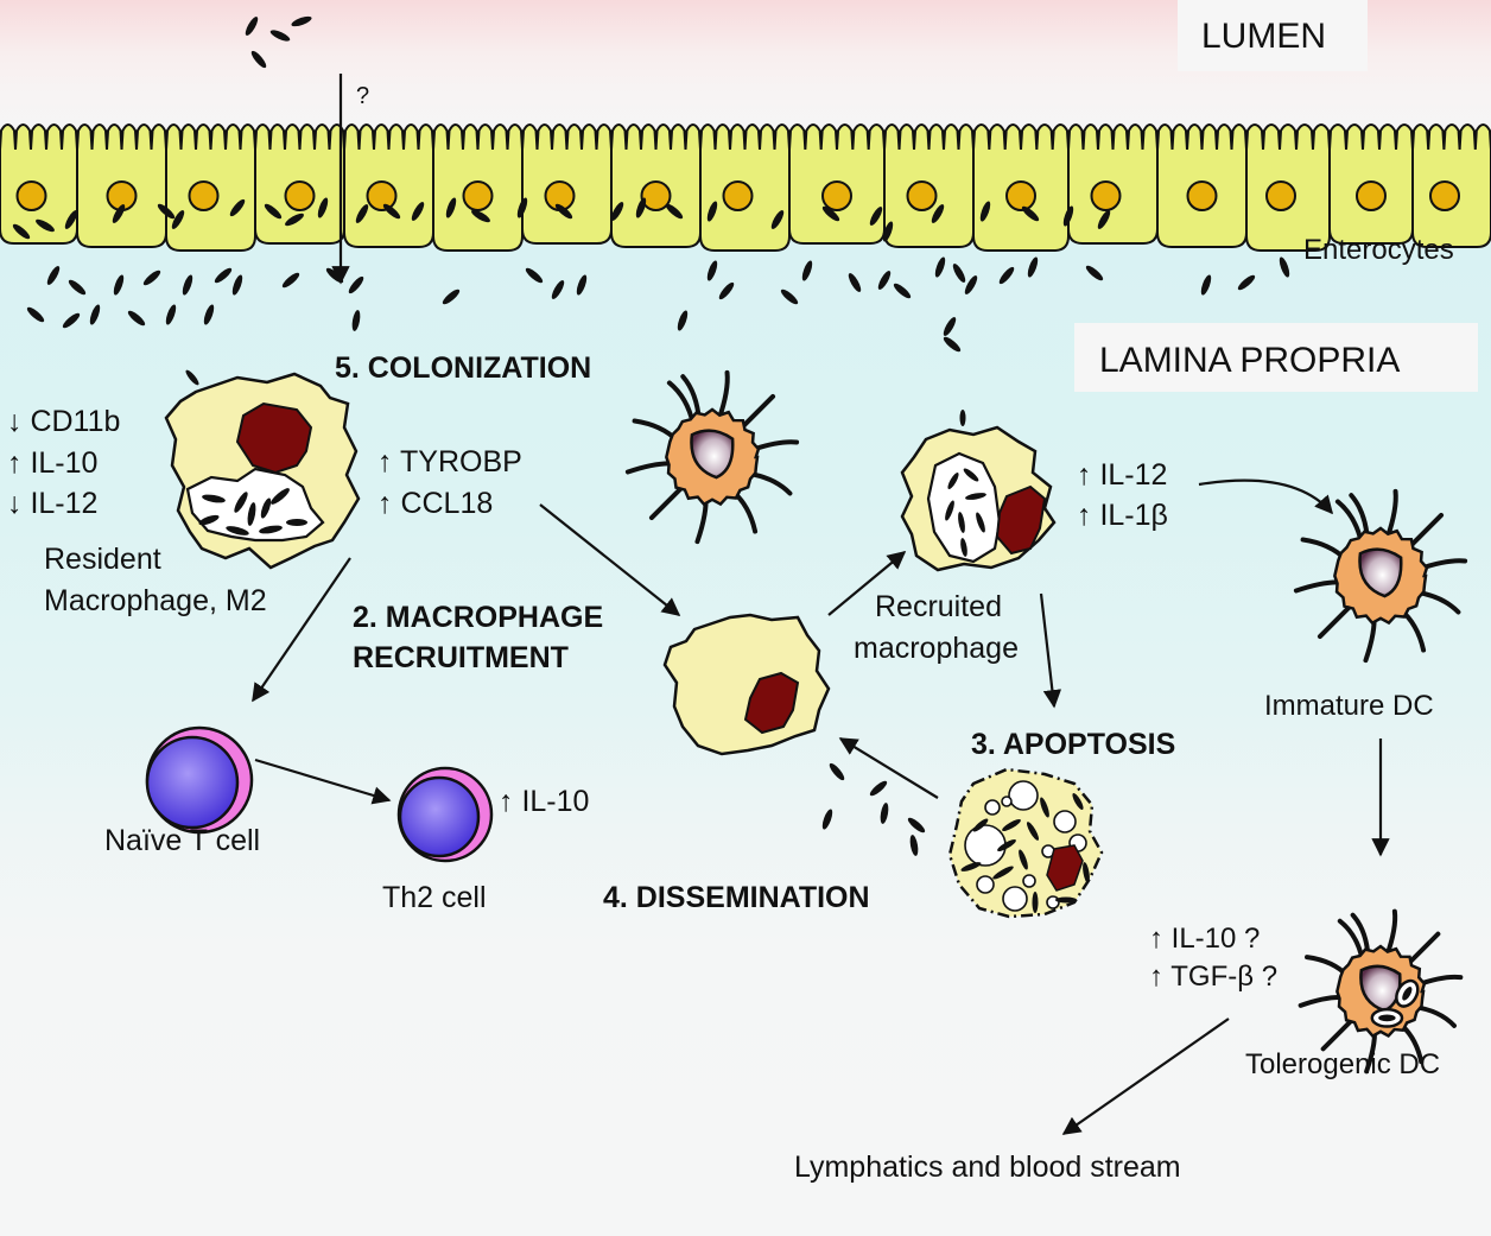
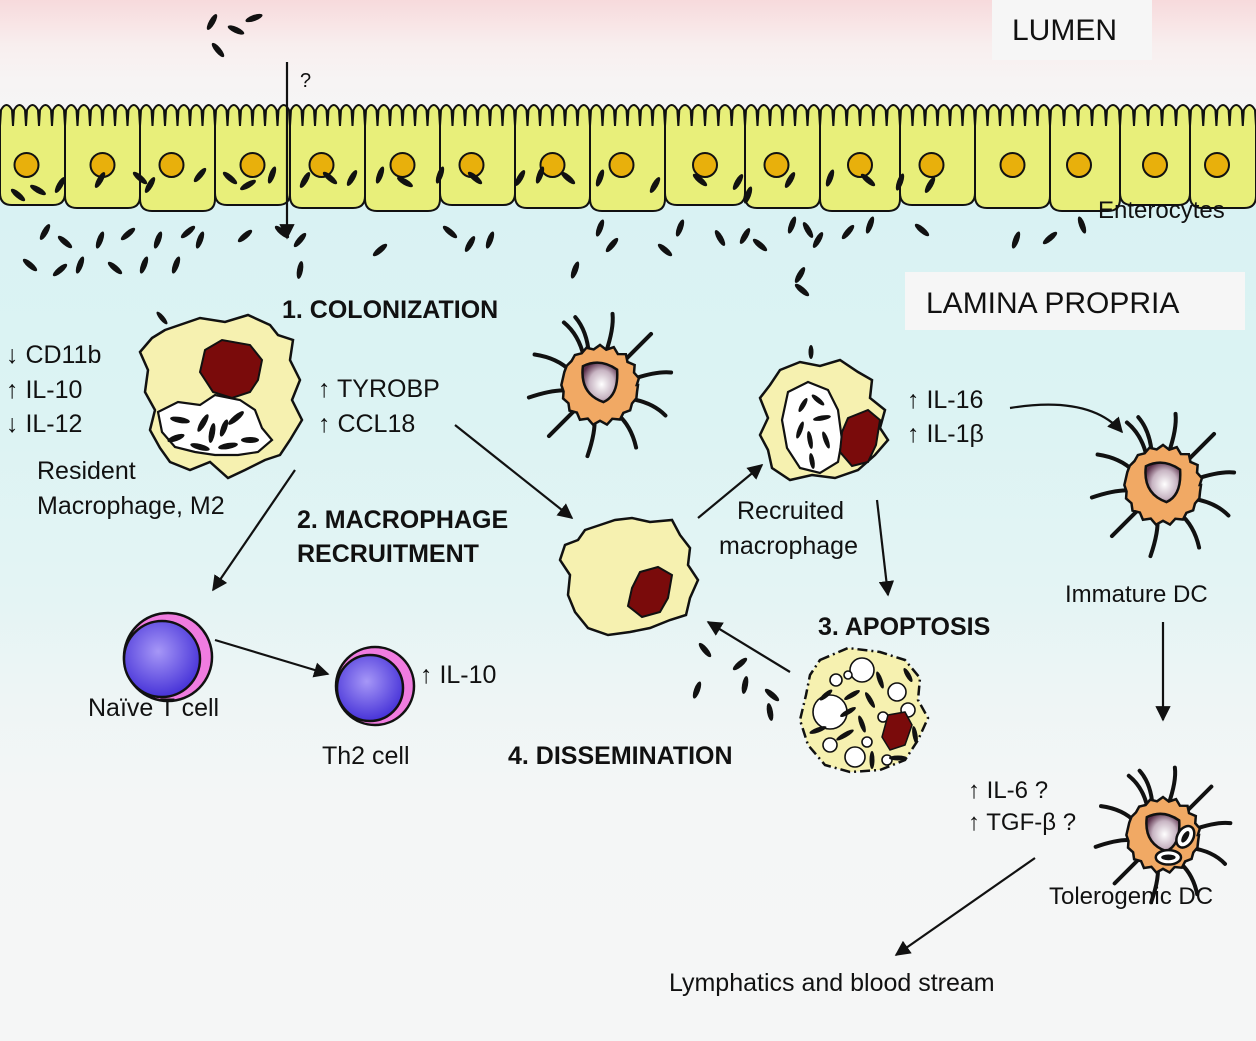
  LUMEN
  ?
  Enterocytes
  LAMINA PROPRIA
- 5. COLONIZATION
+ 1. COLONIZATION
  2. MACROPHAGE
  RECRUITMENT
  3. APOPTOSIS
  4. DISSEMINATION
  ↓ CD11b
  ↑ IL-10
  ↓ IL-12
  ↑ TYROBP
  ↑ CCL18
  Resident
  Macrophage, M2
- ↑ IL-12
+ ↑ IL-16
  ↑ IL-1β
  Recruited
  macrophage
  Naïve T cell
  Th2 cell
  ↑ IL-10
  Immature DC
- ↑ IL-10 ?
+ ↑ IL-6 ?
  ↑ TGF-β ?
  Tolerogenic DC
  Lymphatics and blood stream
